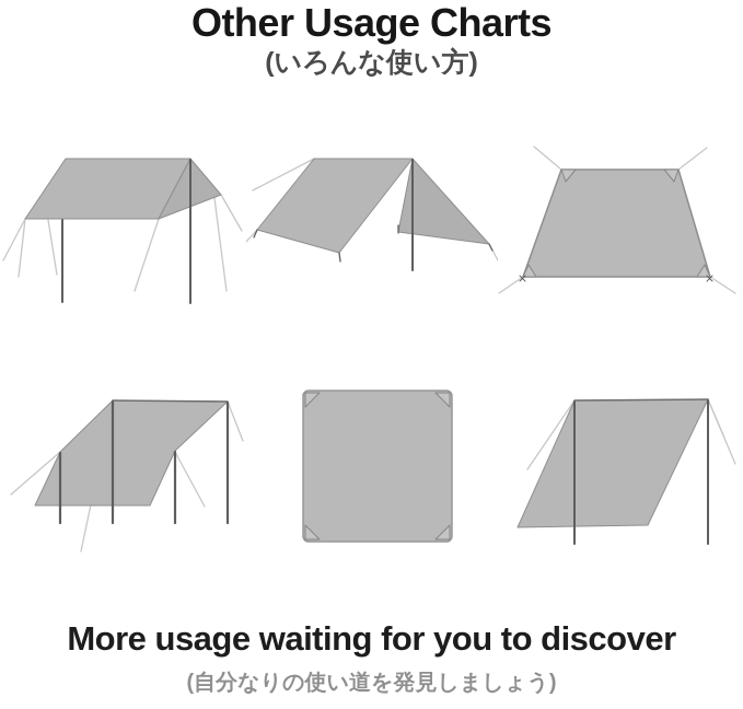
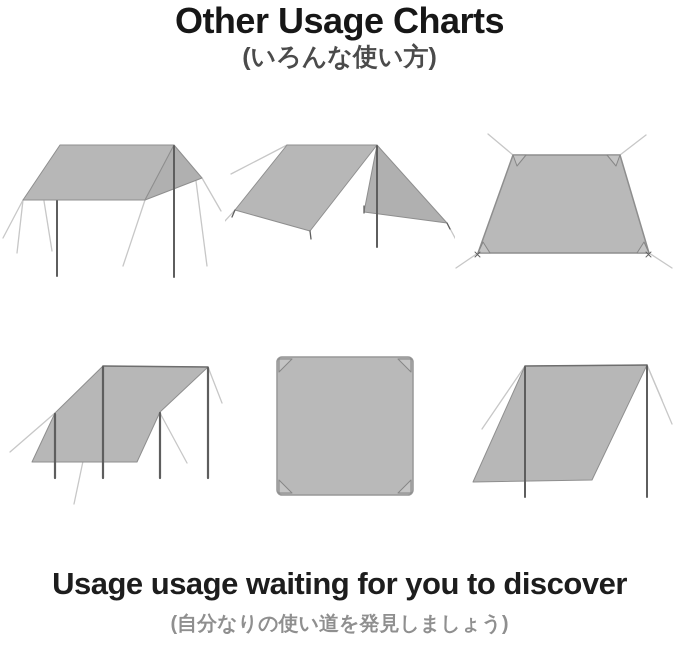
  Other Usage Charts
  (いろんな使い方)
- More usage waiting for you to discover
+ Usage usage waiting for you to discover
  (自分なりの使い道を発見しましょう)
